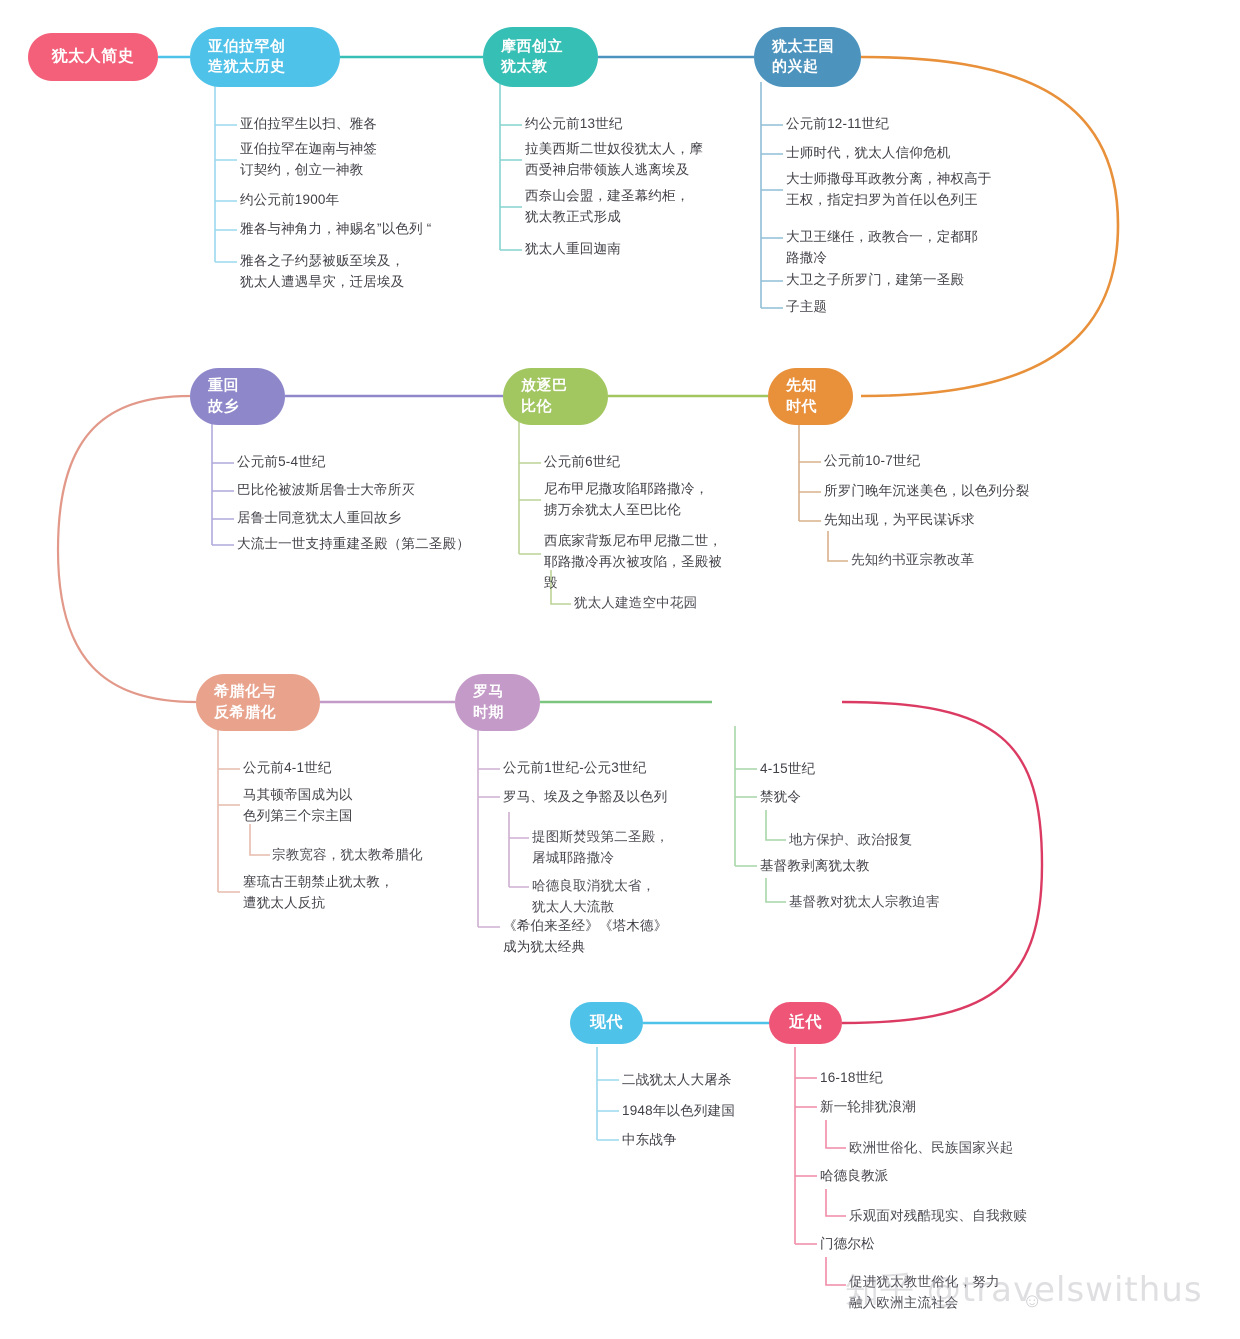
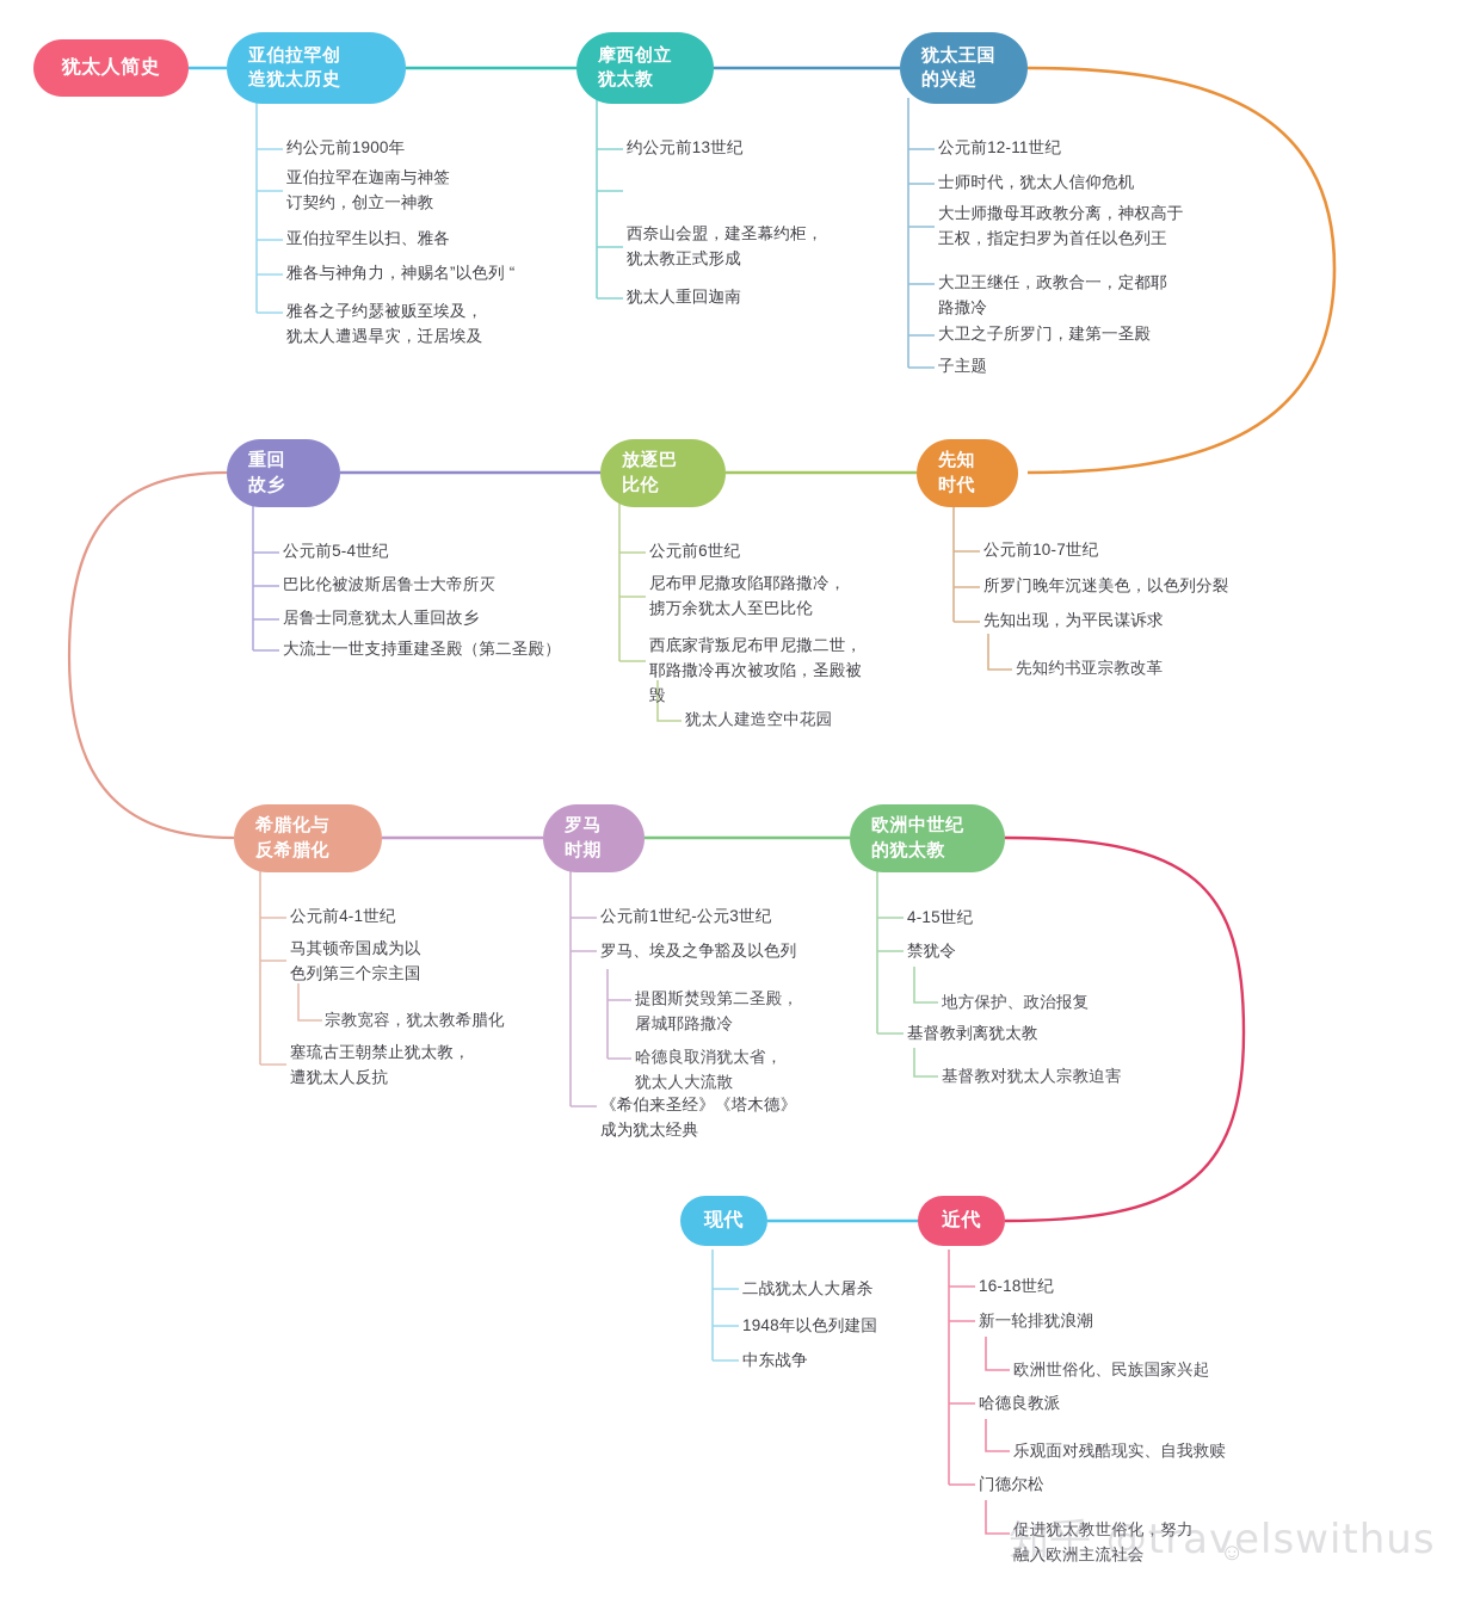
  犹太人简史
  亚伯拉罕创
  造犹太历史
  摩西创立
  犹太教
  犹太王国
  的兴起
  先知
  时代
  放逐巴
  比伦
  重回
  故乡
  希腊化与
  反希腊化
  罗马
  时期
+ 欧洲中世纪
+ 的犹太教
  近代
  现代
- 亚伯拉罕生以扫、雅各
+ 约公元前1900年
  亚伯拉罕在迦南与神签
  订契约，创立一神教
- 约公元前1900年
+ 亚伯拉罕生以扫、雅各
  雅各与神角力，神赐名”以色列 “
  雅各之子约瑟被贩至埃及，
  犹太人遭遇旱灾，迁居埃及
  约公元前13世纪
- 拉美西斯二世奴役犹太人，摩
- 西受神启带领族人逃离埃及
  西奈山会盟，建圣幕约柜，
  犹太教正式形成
  犹太人重回迦南
  公元前12-11世纪
  士师时代，犹太人信仰危机
  大士师撒母耳政教分离，神权高于
  王权，指定扫罗为首任以色列王
  大卫王继任，政教合一，定都耶
  路撒冷
  大卫之子所罗门，建第一圣殿
  子主题
  公元前10-7世纪
  所罗门晚年沉迷美色，以色列分裂
  先知出现，为平民谋诉求
  先知约书亚宗教改革
  公元前6世纪
  尼布甲尼撒攻陷耶路撒冷，
  掳万余犹太人至巴比伦
  西底家背叛尼布甲尼撒二世，
  耶路撒冷再次被攻陷，圣殿被
  毁
  犹太人建造空中花园
  公元前5-4世纪
  巴比伦被波斯居鲁士大帝所灭
  居鲁士同意犹太人重回故乡
  大流士一世支持重建圣殿（第二圣殿）
  公元前4-1世纪
  马其顿帝国成为以
  色列第三个宗主国
  宗教宽容，犹太教希腊化
  塞琉古王朝禁止犹太教，
  遭犹太人反抗
  公元前1世纪-公元3世纪
  罗马、埃及之争豁及以色列
  提图斯焚毁第二圣殿，
  屠城耶路撒冷
  哈德良取消犹太省，
  犹太人大流散
  《希伯来圣经》《塔木德》
  成为犹太经典
  4-15世纪
  禁犹令
  地方保护、政治报复
  基督教剥离犹太教
  基督教对犹太人宗教迫害
  二战犹太人大屠杀
  1948年以色列建国
  中东战争
  16-18世纪
  新一轮排犹浪潮
  欧洲世俗化、民族国家兴起
  哈德良教派
  乐观面对残酷现实、自我救赎
  门德尔松
  促进犹太教世俗化，努力
  融入欧洲主流社会
  知乎 @travelswithus
  ☺
